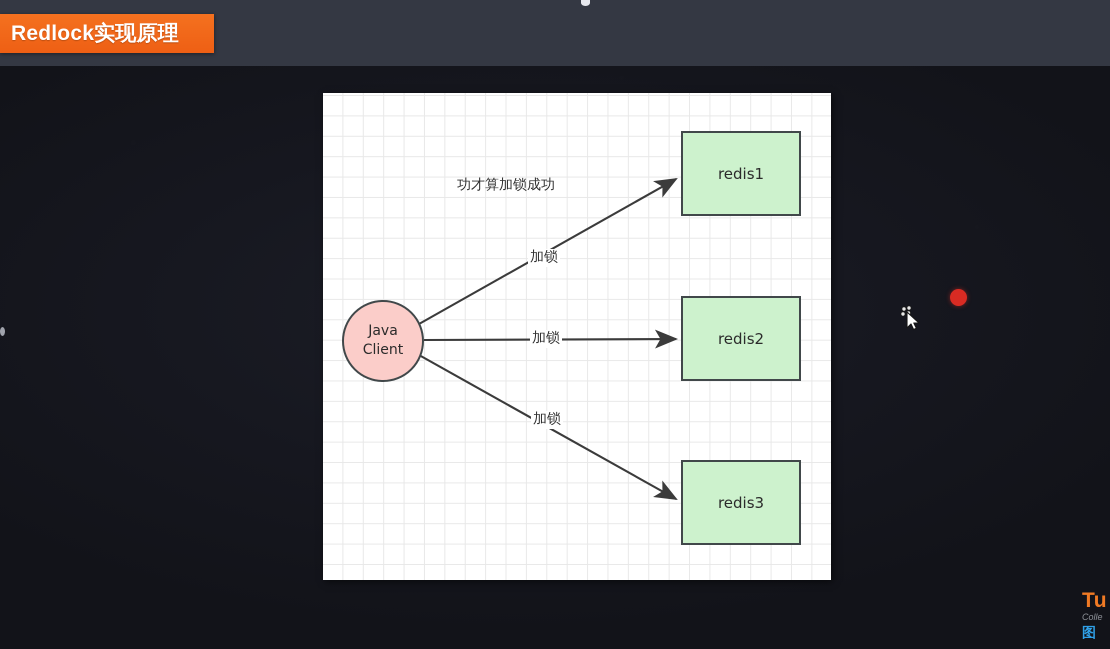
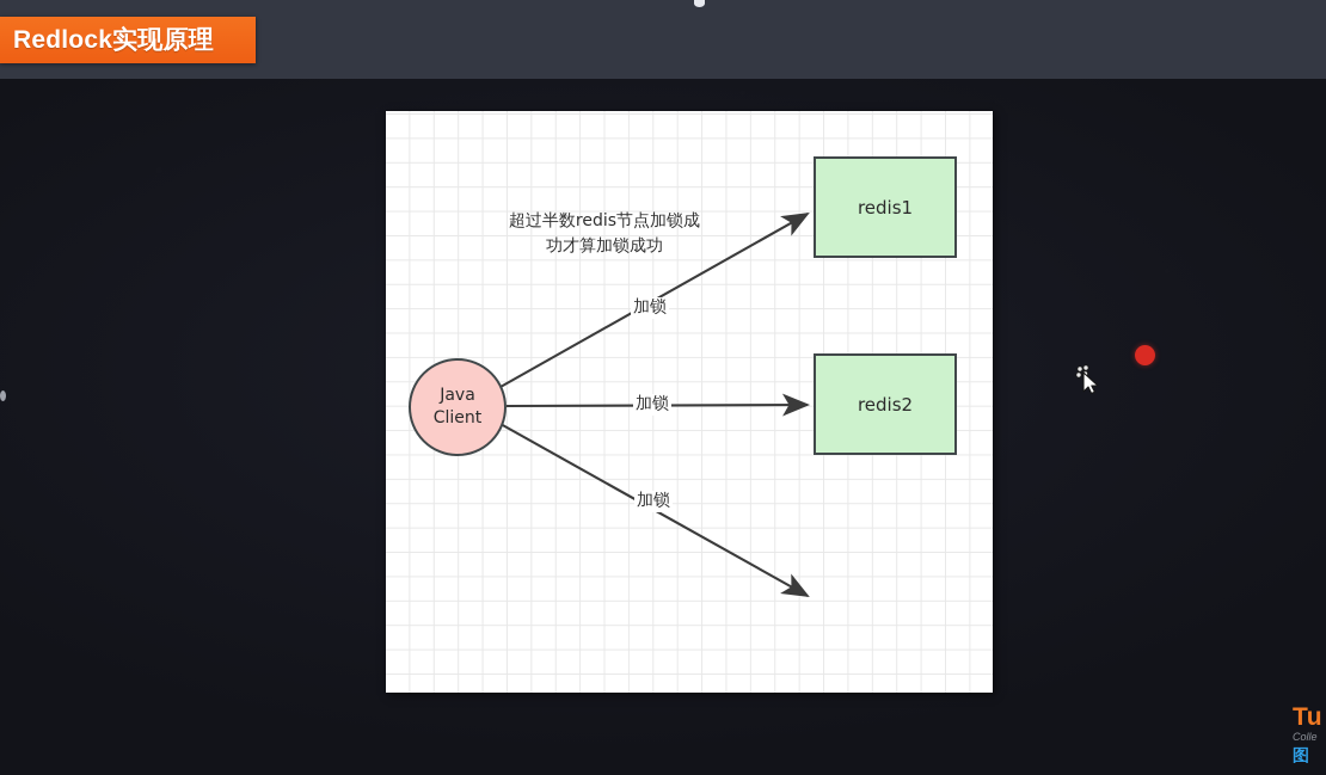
  Redlock实现原理
+ 超过半数redis节点加锁成
  功才算加锁成功
  加锁
  加锁
  加锁
  Java
  Client
  redis1
  redis2
- redis3
  Tu
  Colle
  图
